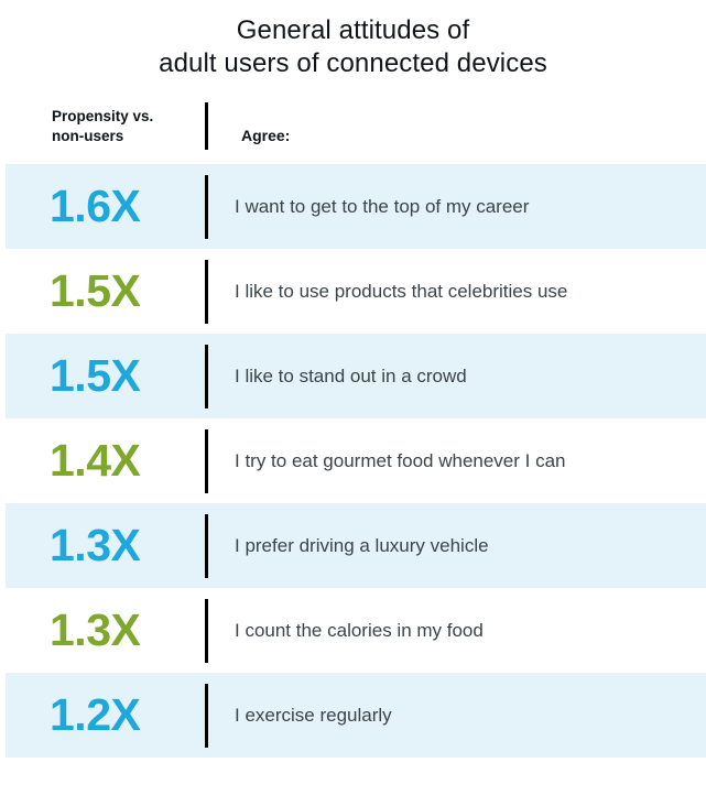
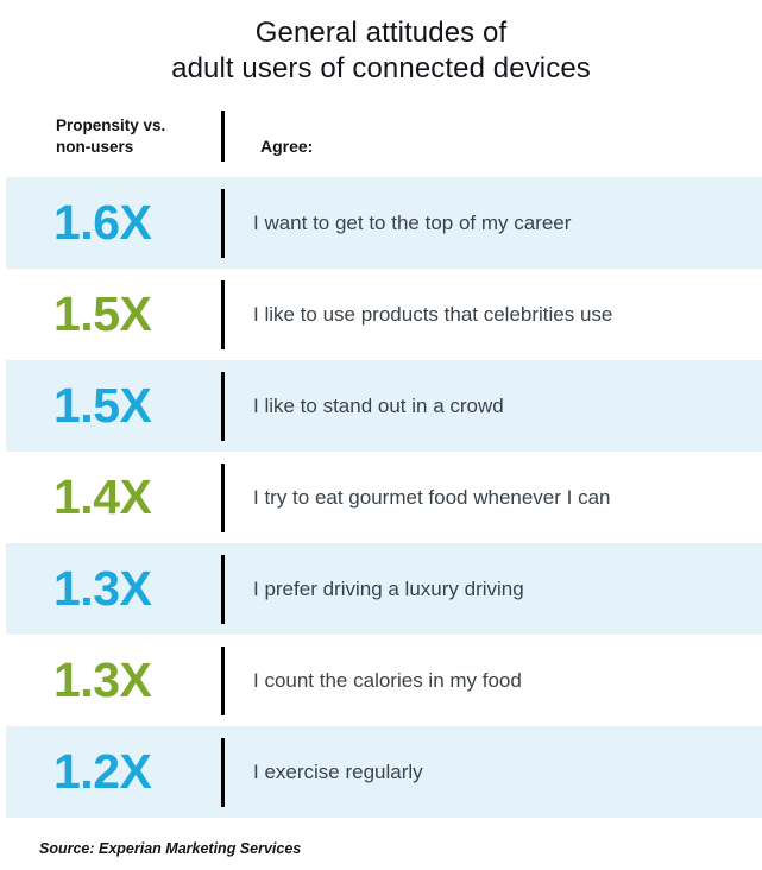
  General attitudes of
  adult users of connected devices
  Propensity vs.
  non-users
  Agree:
  1.6X
  I want to get to the top of my career
  1.5X
  I like to use products that celebrities use
  1.5X
  I like to stand out in a crowd
  1.4X
  I try to eat gourmet food whenever I can
  1.3X
- I prefer driving a luxury vehicle
+ I prefer driving a luxury driving
  1.3X
  I count the calories in my food
  1.2X
  I exercise regularly
+ Source: Experian Marketing Services
